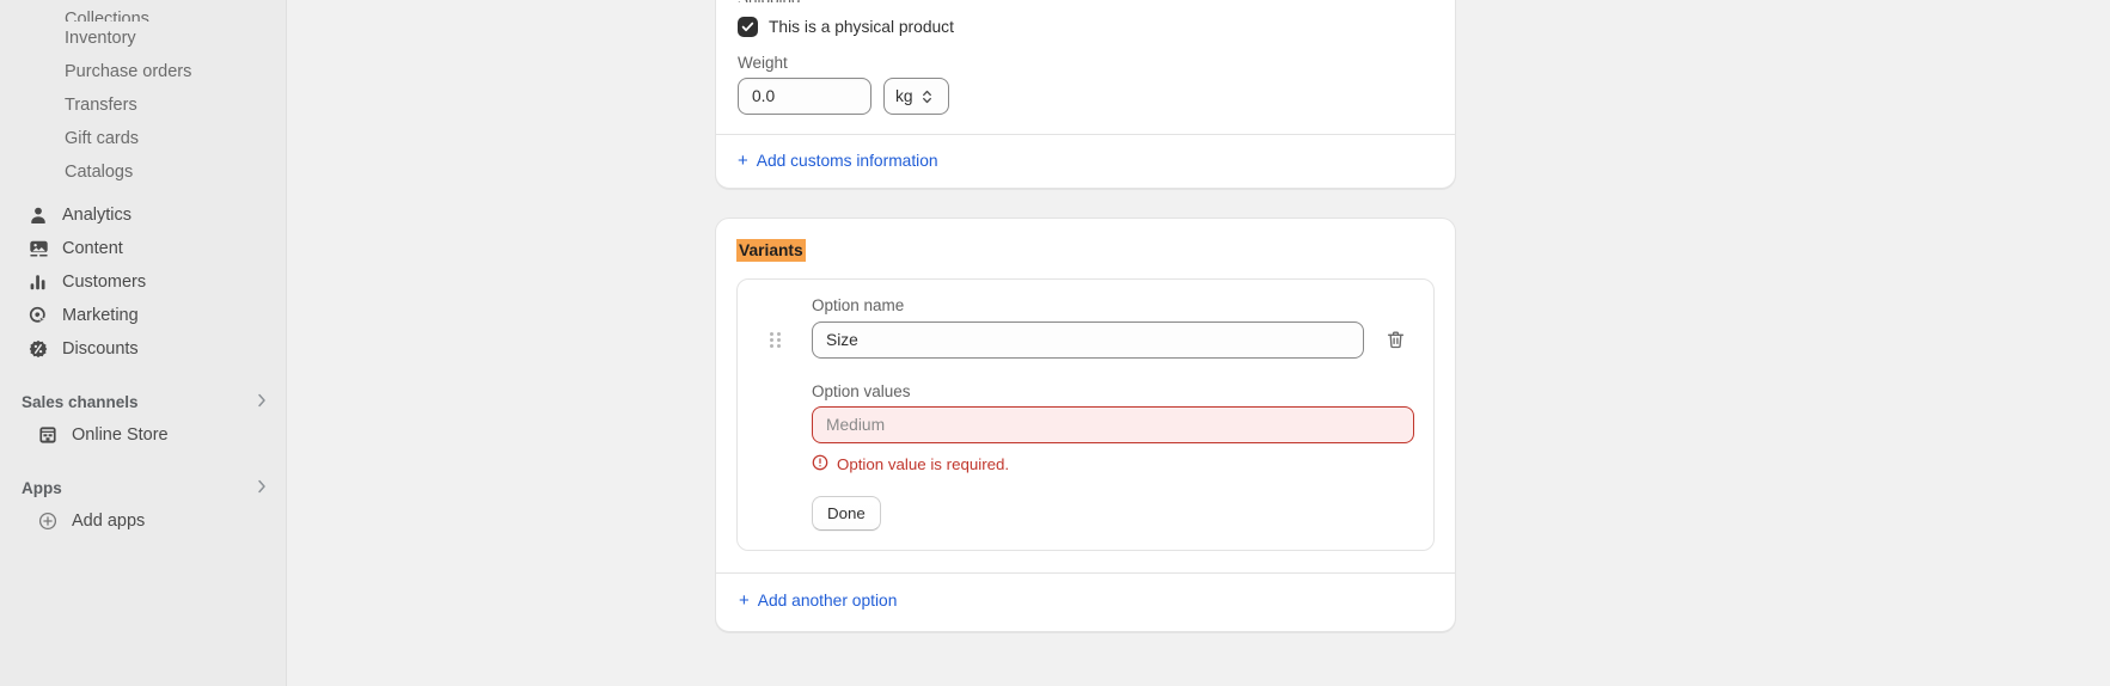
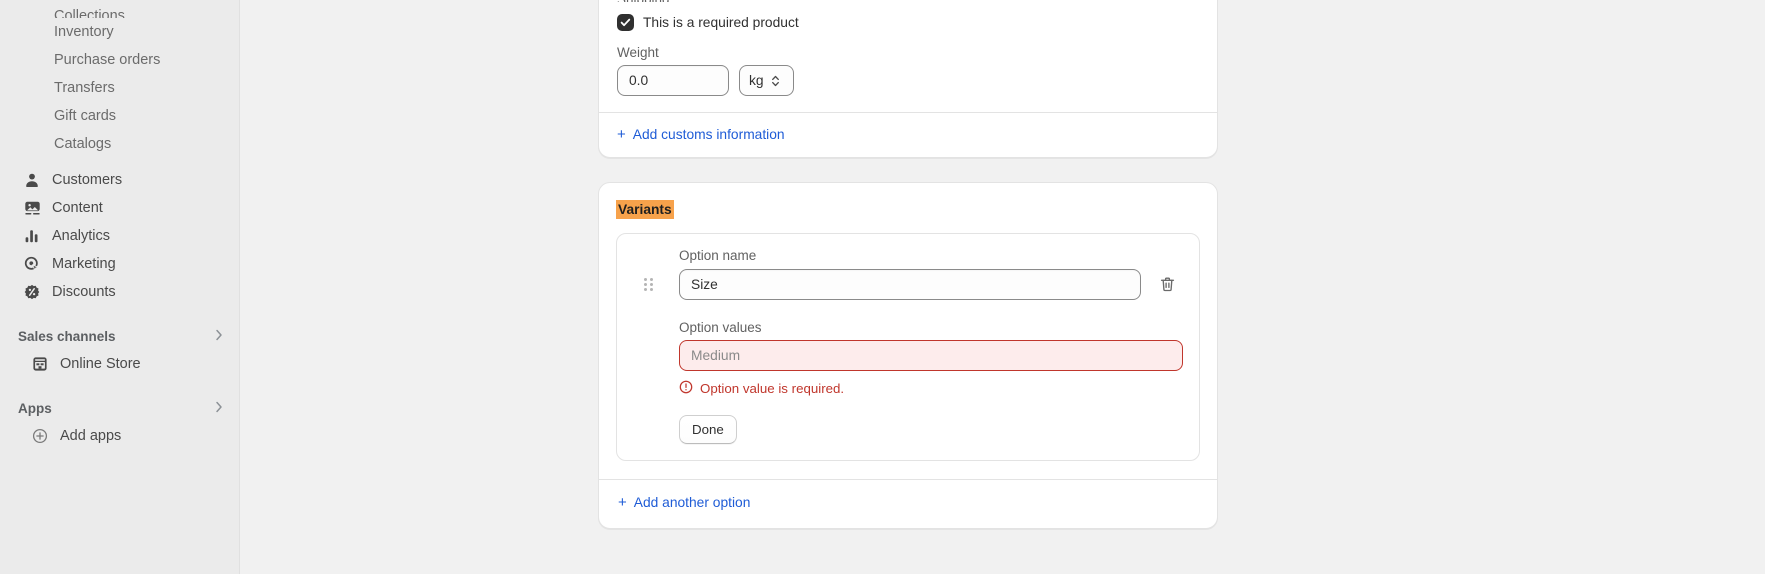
  Collections
  Inventory
  Purchase orders
  Transfers
  Gift cards
  Catalogs
- Analytics
+ Customers
  Content
- Customers
+ Analytics
  Marketing
  Discounts
  Sales channels
  Online Store
  Apps
  Add apps
- This is a physical product
+ This is a required product
  Weight
  0.0
  kg
  +
  Add customs information
  Variants
  Option name
  Size
  Option values
  Medium
  Option value is required.
  Done
  +
  Add another option
